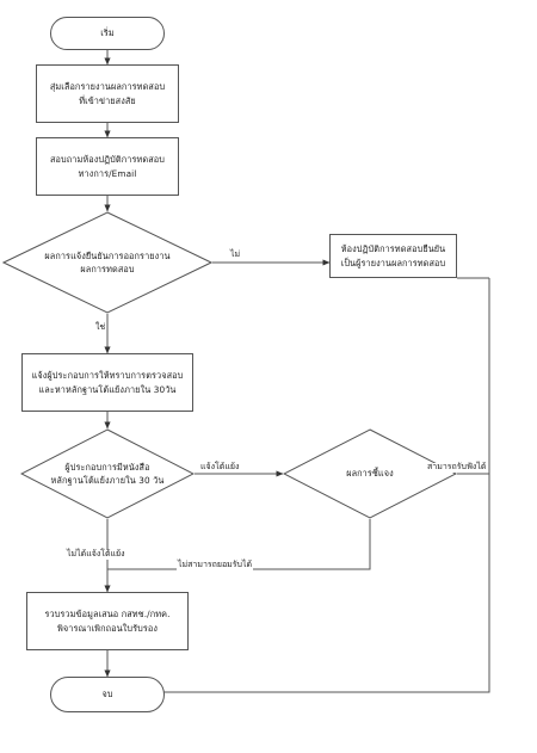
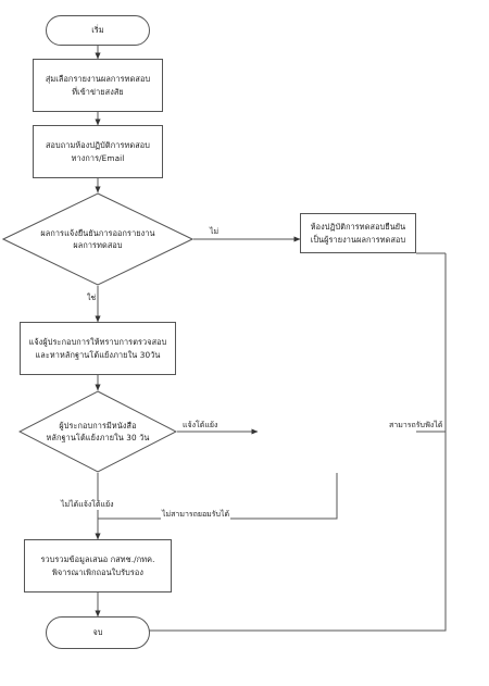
  เริ่ม
  สุ่มเลือกรายงานผลการทดสอบ
  ที่เข้าข่ายสงสัย
  สอบถามห้องปฏิบัติการทดสอบ
  ทางการ/Email
  ผลการแจ้งยืนยันการออกรายงาน
  ผลการทดสอบ
  ห้องปฏิบัติการทดสอบยืนยัน
  เป็นผู้รายงานผลการทดสอบ
  แจ้งผู้ประกอบการให้ทราบการตรวจสอบ
  และหาหลักฐานโต้แย้งภายใน 30วัน
  ผู้ประกอบการมีหนังสือ
  หลักฐานโต้แย้งภายใน 30 วัน
- ผลการชี้แจง
  รวบรวมข้อมูลเสนอ กสทช./กทค.
  พิจารณาเพิกถอนใบรับรอง
  จบ
  ไม่
  ใช่
  แจ้งโต้แย้ง
  สามารถรับฟังได้
  ไม่ได้แจ้งโต้แย้ง
  ไม่สามารถยอมรับได้
